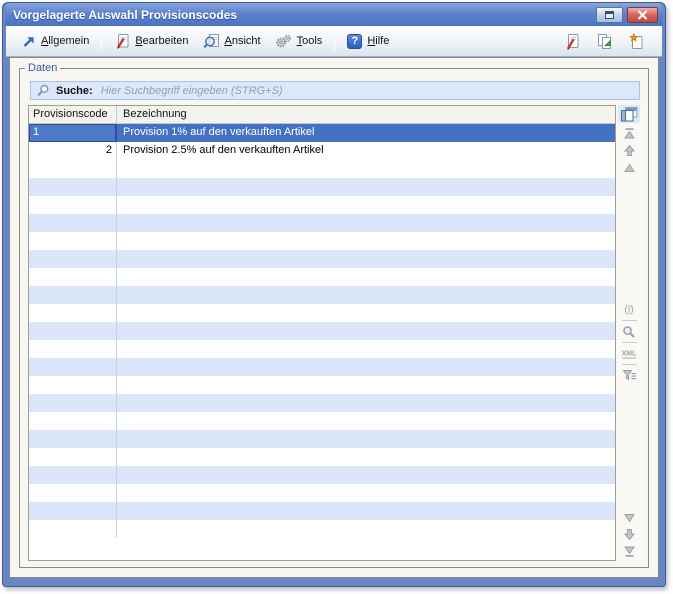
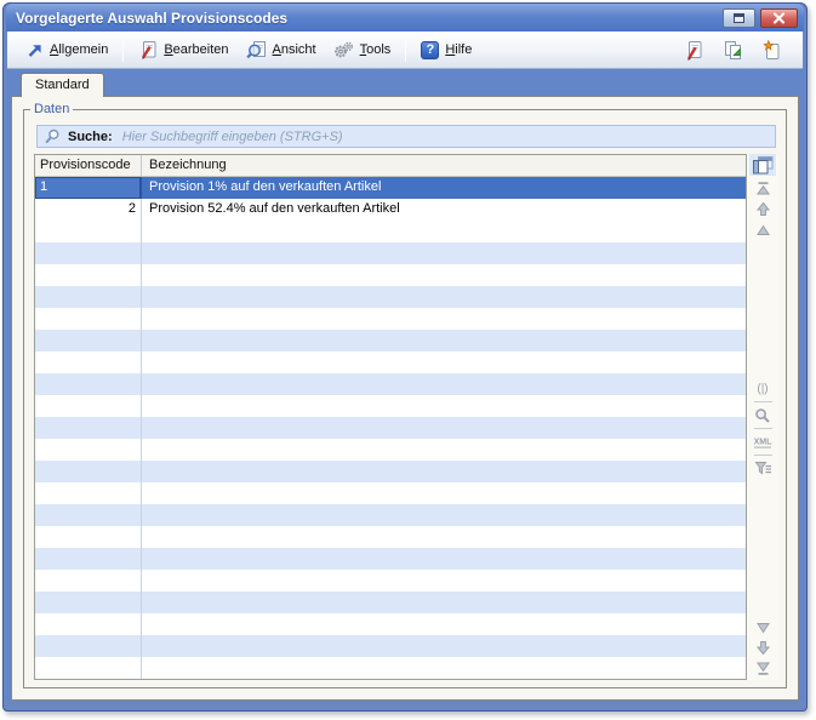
  Vorgelagerte Auswahl Provisionscodes
  Allgemein
  Bearbeiten
  Ansicht
  Tools
  ?
  Hilfe
+ Standard
  Daten
  Suche:
  Hier Suchbegriff eingeben (STRG+S)
  Provisionscode
  Bezeichnung
  1
  Provision 1% auf den verkauften Artikel
  2
- Provision 2.5% auf den verkauften Artikel
+ Provision 52.4% auf den verkauften Artikel
  (|)
